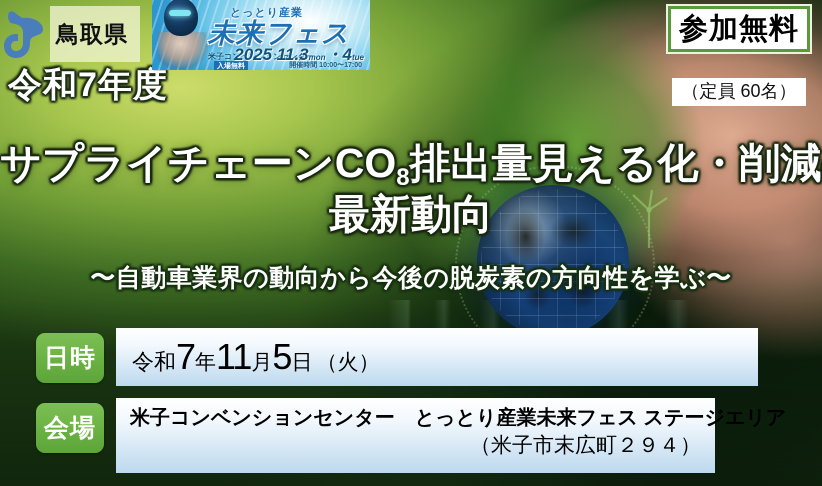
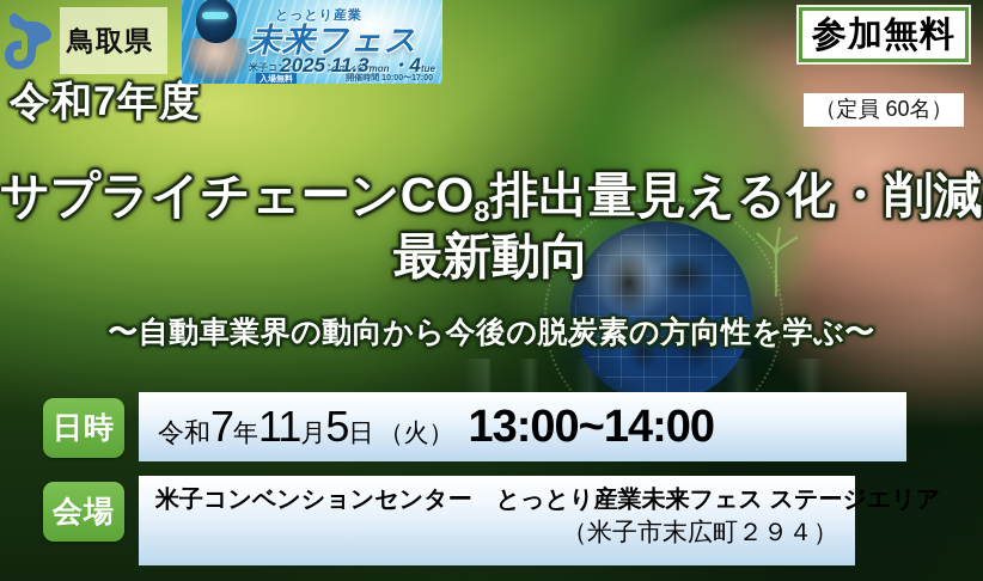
  鳥取県
  令和7年度
  とっとり産業
  未来フェス
  米子コンベンションセンター
  2025 11.3mon・4tue
  参加無料
  （定員 60名）
  サプライチェーンCO8排出量見える化・削減
  最新動向
  〜自動車業界の動向から今後の脱炭素の方向性を学ぶ〜
  日時
  令和
  7
  年
  11
  月
  5
  日
  （火）
+ 13:00~14:00
  会場
  米子コンベンションセンター とっとり産業未来フェス ステージエリア
  （米子市末広町２９４）
